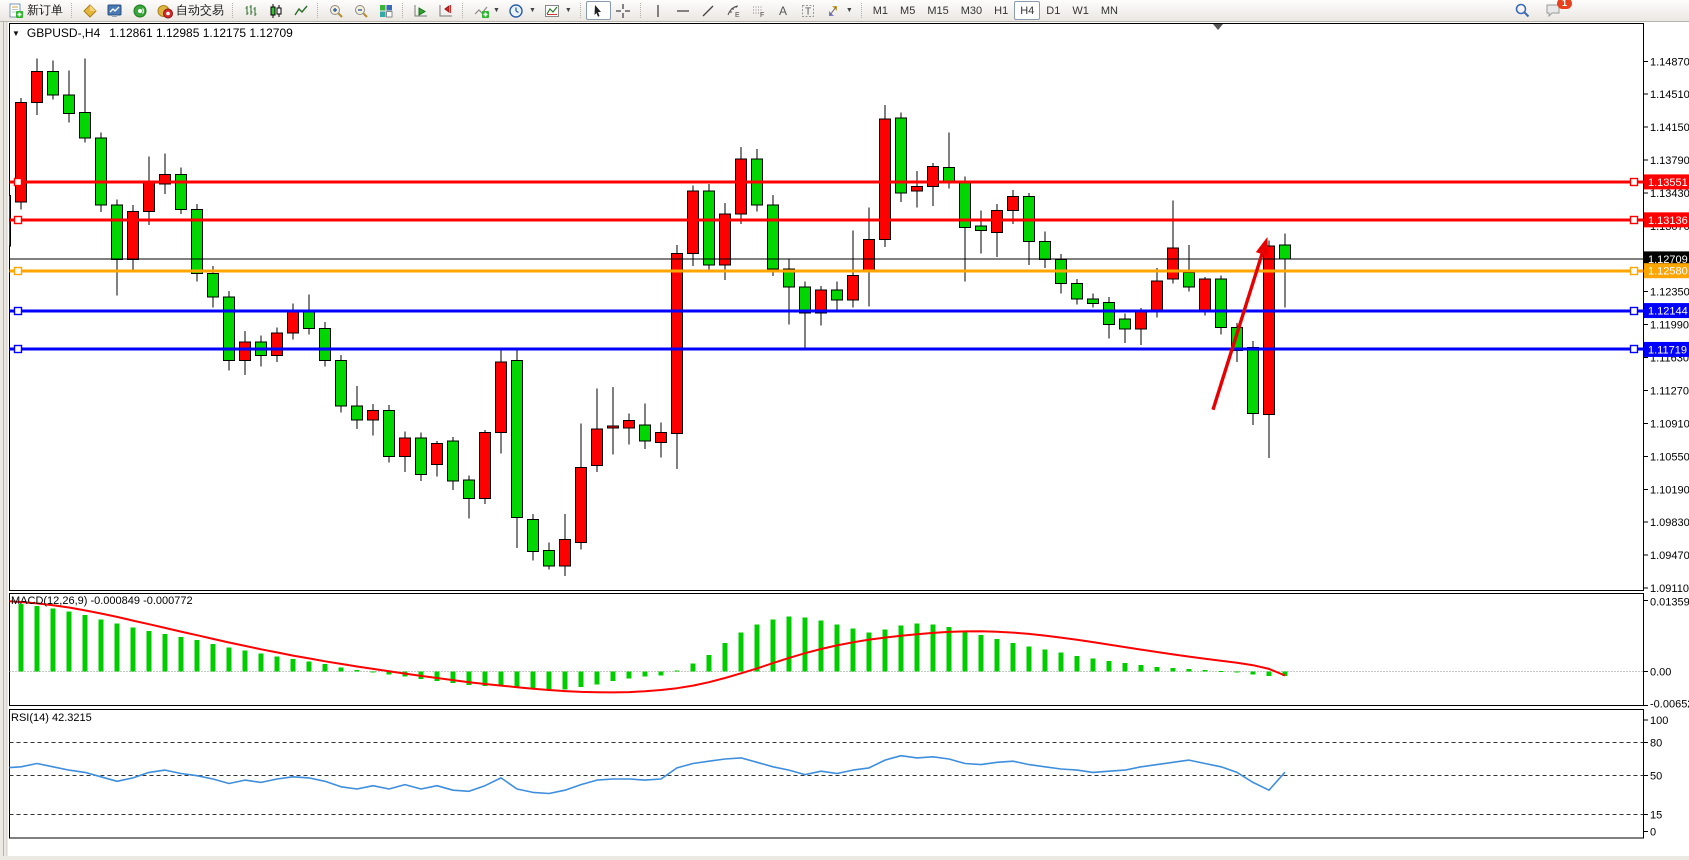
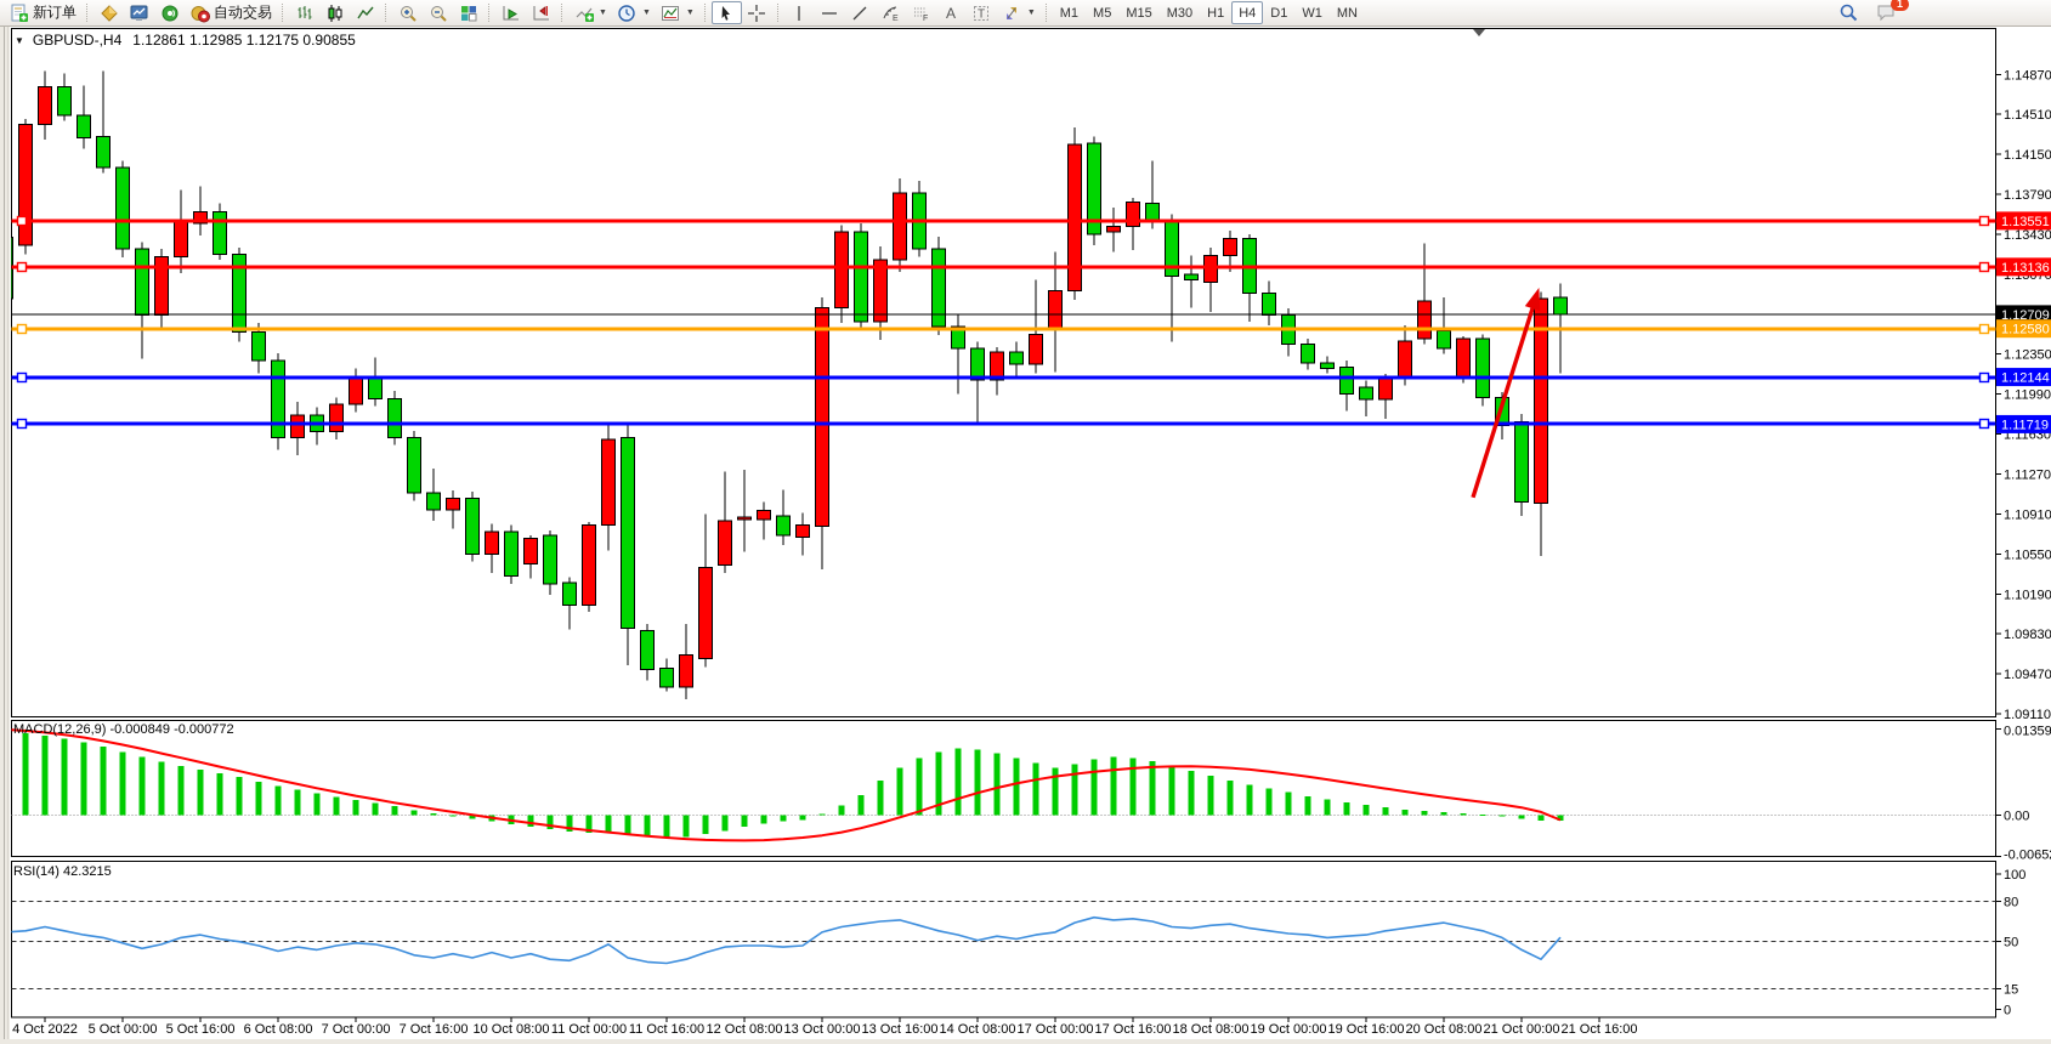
  新订单
  自动交易
  A
  T
  M1
  M5
  M15
  M30
  H1
  H4
  D1
  W1
  MN
  1
  ▼
  GBPUSD-,H4
- 1.12861 1.12985 1.12175 1.12709
+ 1.12861 1.12985 1.12175 0.90855
  MACD(12,26,9) -0.000849 -0.000772
  RSI(14) 42.3215
  1.14870
  1.14510
  1.14150
  1.13790
  1.13430
  1.12350
  1.11990
  1.11630
  1.11270
  1.10910
  1.10550
  1.10190
  1.09830
  1.09470
  1.09110
  1.13551
  1.13136
  1.12709
  1.12580
  1.12144
  1.11719
  0.01359
  0.00
  -0.0065
  100
  80
  50
  15
  0
+ 4 Oct 2022
+ 5 Oct 00:00
+ 5 Oct 16:00
+ 6 Oct 08:00
+ 7 Oct 00:00
+ 7 Oct 16:00
+ 10 Oct 08:00
+ 11 Oct 00:00
+ 11 Oct 16:00
+ 12 Oct 08:00
+ 13 Oct 00:00
+ 13 Oct 16:00
+ 14 Oct 08:00
+ 17 Oct 00:00
+ 17 Oct 16:00
+ 18 Oct 08:00
+ 19 Oct 00:00
+ 19 Oct 16:00
+ 20 Oct 08:00
+ 21 Oct 00:00
+ 21 Oct 16:00
